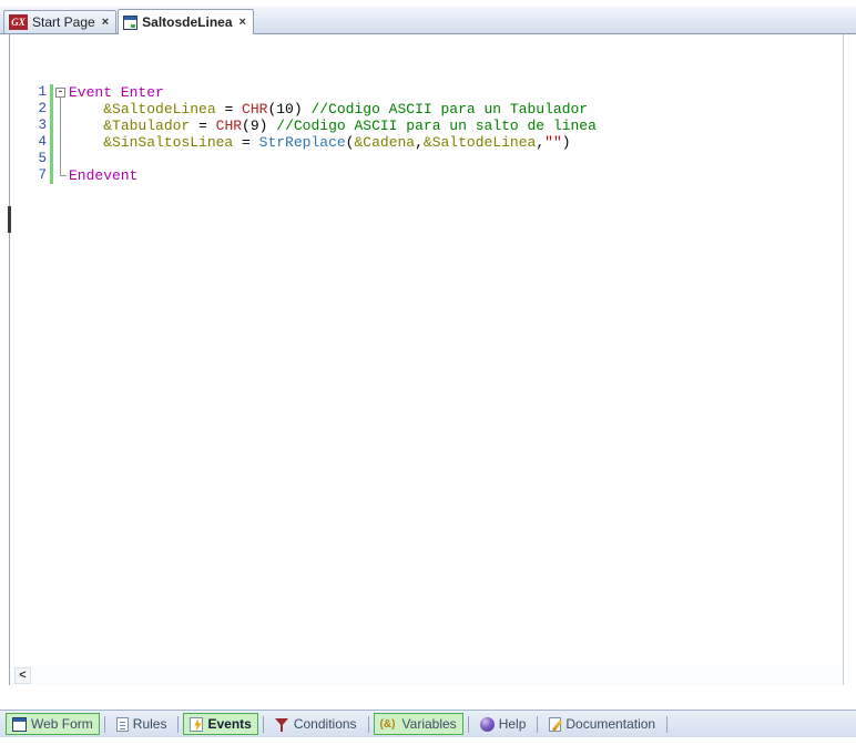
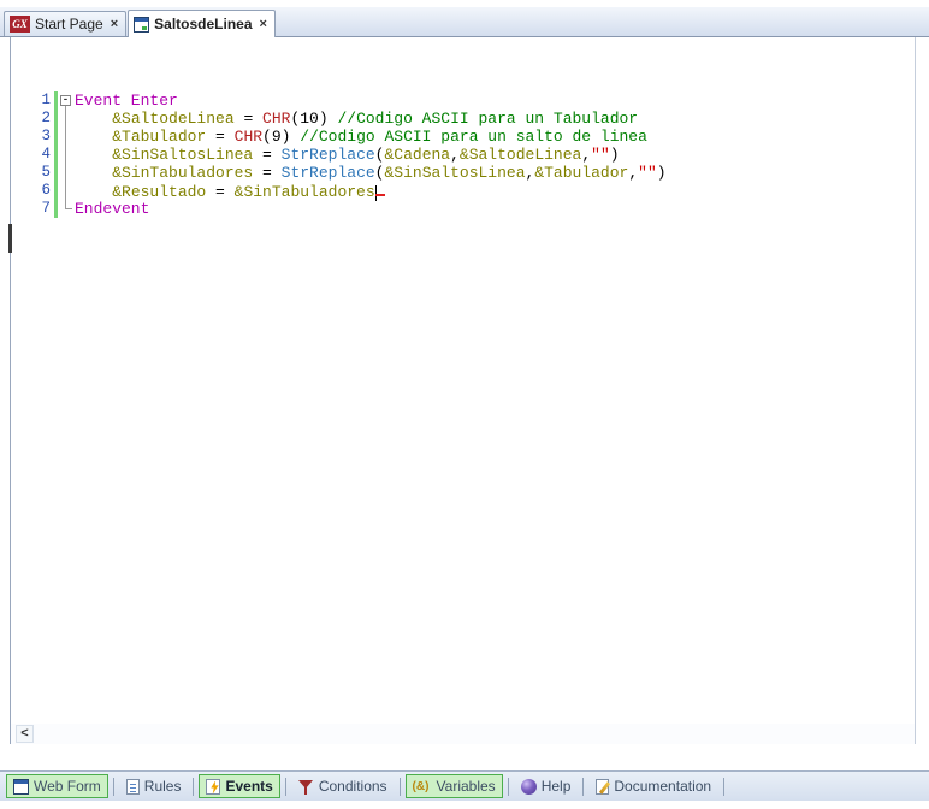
  GX
  Start Page
  ×
  SaltosdeLinea
  ×
  1
  -
  Event Enter
  2
  &SaltodeLinea = CHR(10) //Codigo ASCII para un Tabulador
  3
  &Tabulador = CHR(9) //Codigo ASCII para un salto de linea
  4
  &SinSaltosLinea = StrReplace(&Cadena,&SaltodeLinea,"")
  5
+ &SinTabuladores = StrReplace(&SinSaltosLinea,&Tabulador,"")
+ 6
+ &Resultado = &SinTabuladores
  7
  Endevent
  <
  Web Form
  Rules
  Events
  Conditions
  Variables
  Help
  Documentation
